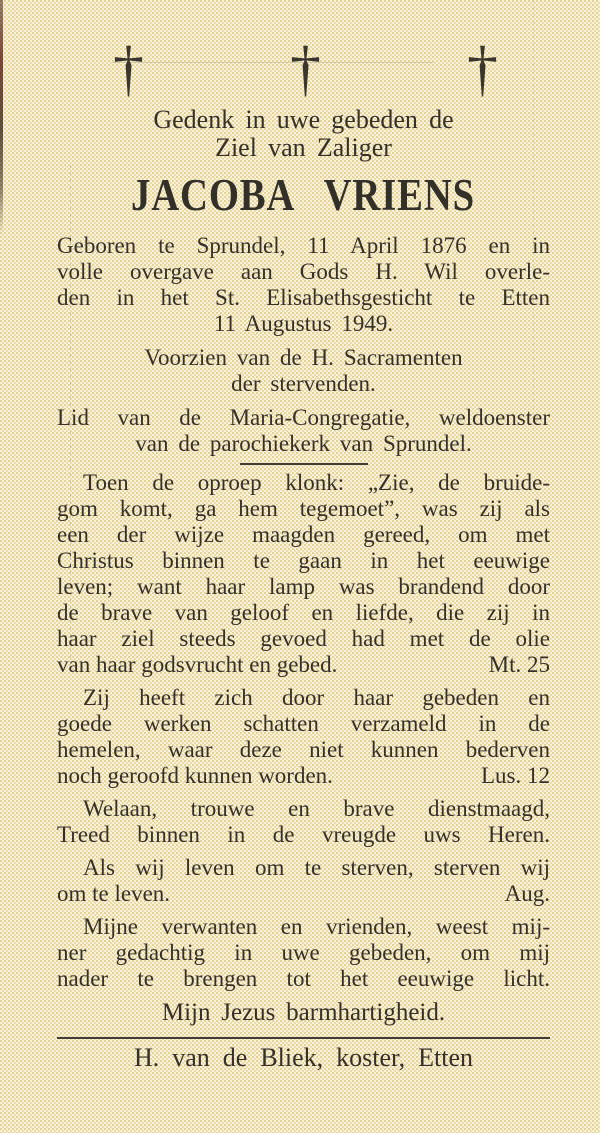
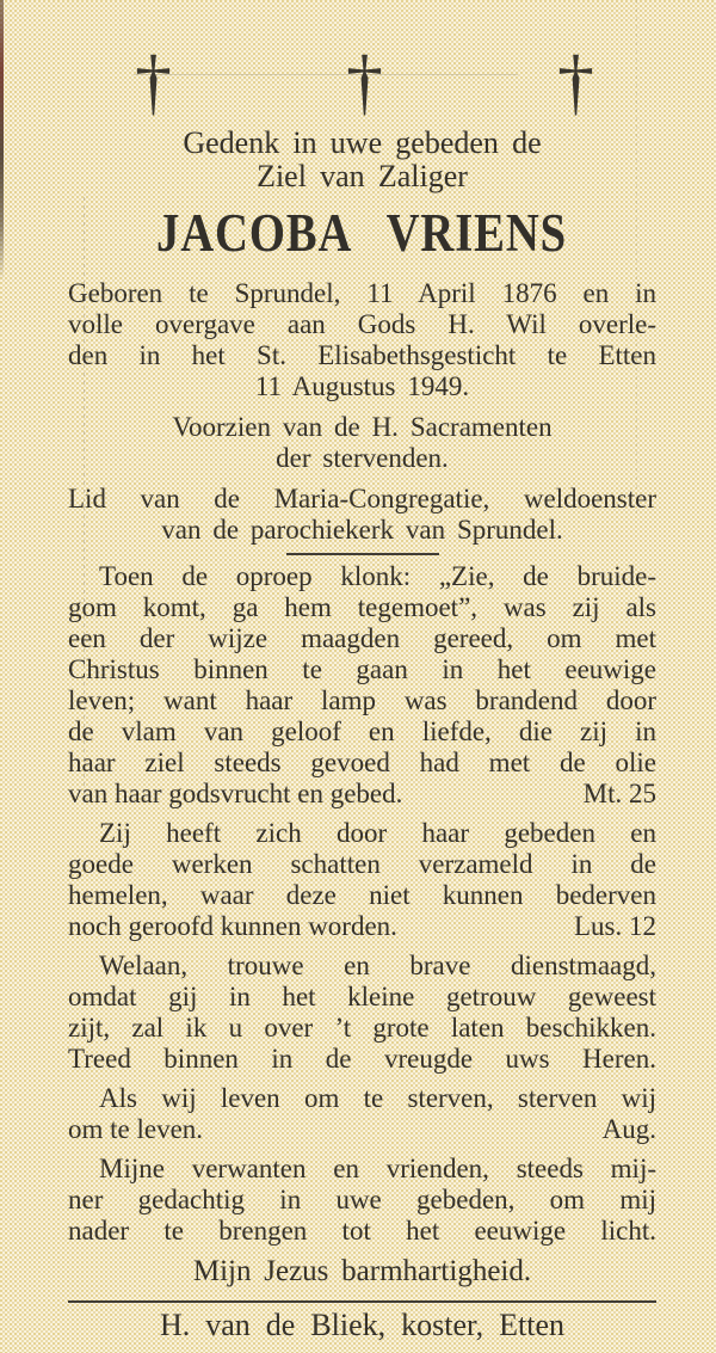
  †
  †
  †
  Gedenk in uwe gebeden de
  Ziel van Zaliger
  JACOBA VRIENS
  Geboren te Sprundel, 11 April 1876 en in
  volle overgave aan Gods H. Wil overle-
  den in het St. Elisabethsgesticht te Etten
  11 Augustus 1949.
  Voorzien van de H. Sacramenten
  der stervenden.
  Lid van de Maria-Congregatie, weldoenster
  van de parochiekerk van Sprundel.
  Toen de oproep klonk: „Zie, de bruide-
  gom komt, ga hem tegemoet”, was zij als
  een der wijze maagden gereed, om met
  Christus binnen te gaan in het eeuwige
  leven; want haar lamp was brandend door
- de brave van geloof en liefde, die zij in
+ de vlam van geloof en liefde, die zij in
  haar ziel steeds gevoed had met de olie
  van haar godsvrucht en gebed.
  Mt. 25
  Zij heeft zich door haar gebeden en
  goede werken schatten verzameld in de
  hemelen, waar deze niet kunnen bederven
  noch geroofd kunnen worden.
  Lus. 12
  Welaan, trouwe en brave dienstmaagd,
+ omdat gij in het kleine getrouw geweest
+ zijt, zal ik u over ’t grote laten beschikken.
  Treed binnen in de vreugde uws Heren.
  Als wij leven om te sterven, sterven wij
  om te leven.
  Aug.
- Mijne verwanten en vrienden, weest mij-
+ Mijne verwanten en vrienden, steeds mij-
  ner gedachtig in uwe gebeden, om mij
  nader te brengen tot het eeuwige licht.
  Mijn Jezus barmhartigheid.
  H. van de Bliek, koster, Etten
